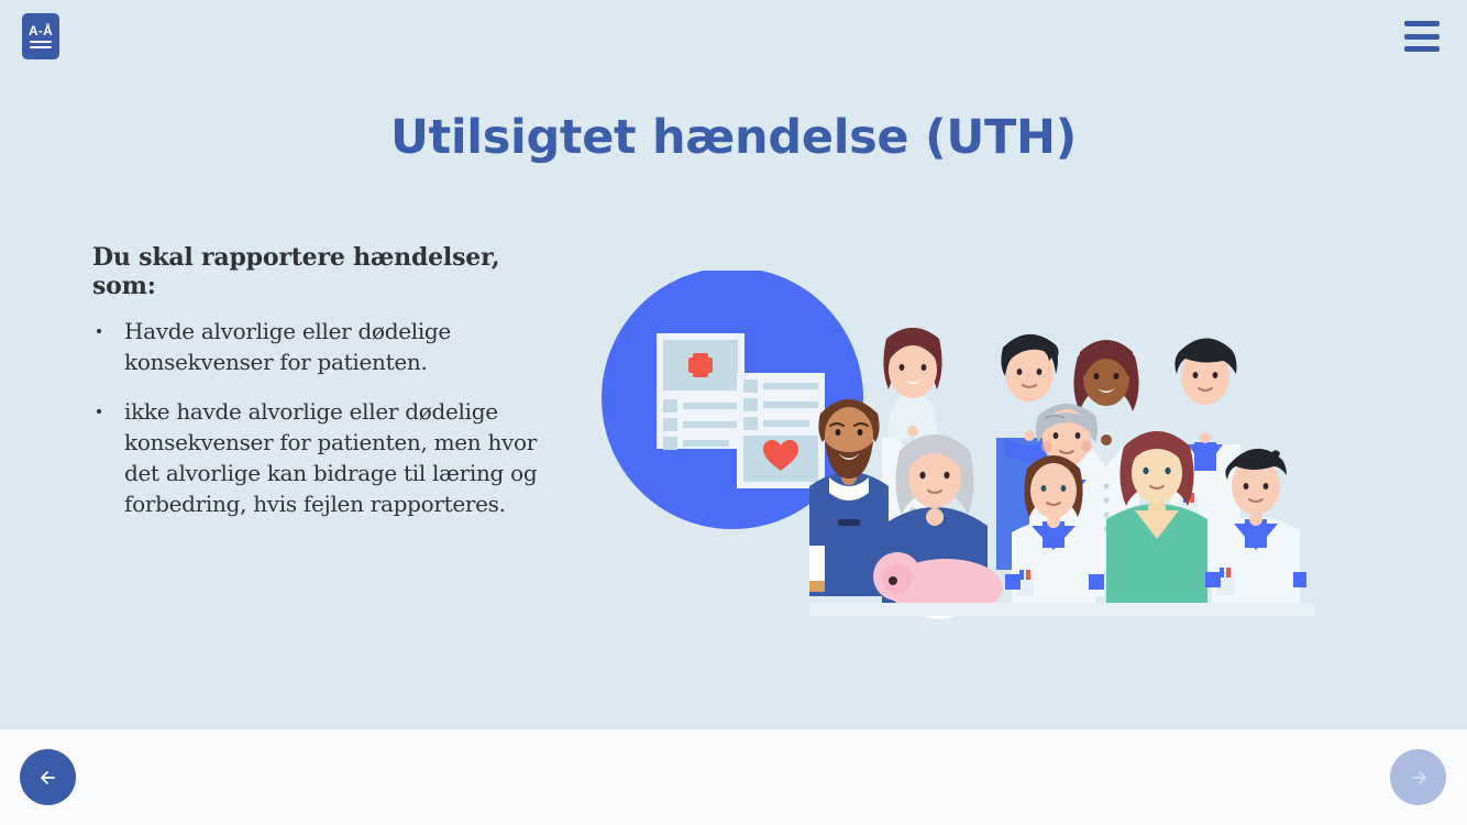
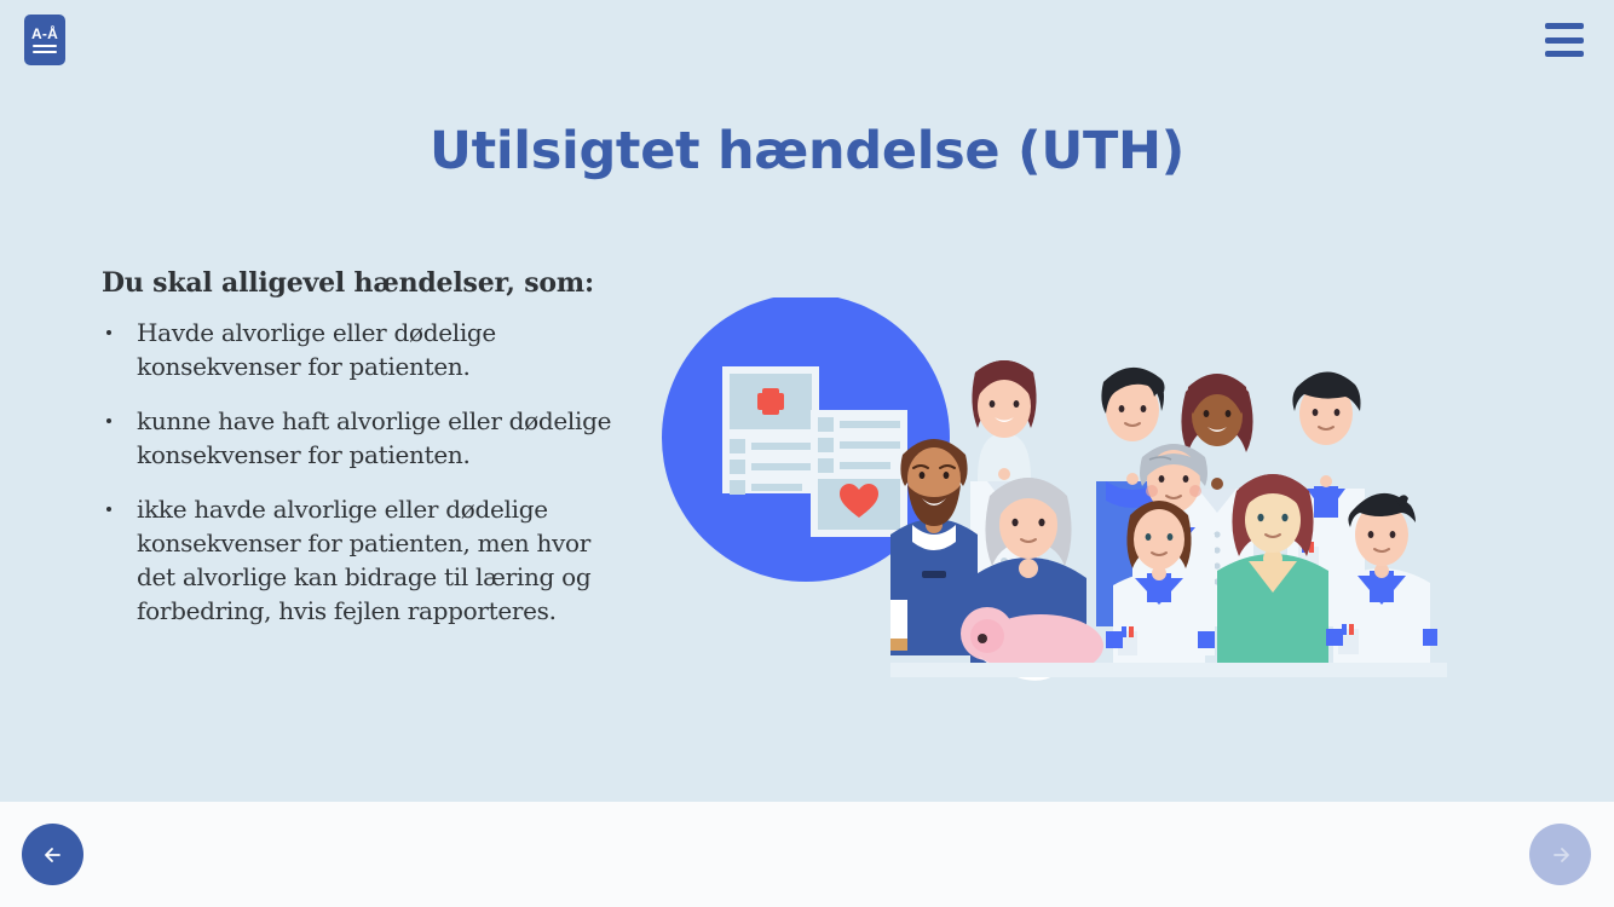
  A-Å
  Utilsigtet hændelse (UTH)
- Du skal rapportere hændelser, som:
+ Du skal alligevel hændelser, som:
  Havde alvorlige eller dødelige konsekvenser for patienten.
+ kunne have haft alvorlige eller dødelige konsekvenser for patienten.
  ikke havde alvorlige eller dødelige konsekvenser for patienten, men hvor det alvorlige kan bidrage til læring og forbedring, hvis fejlen rapporteres.
